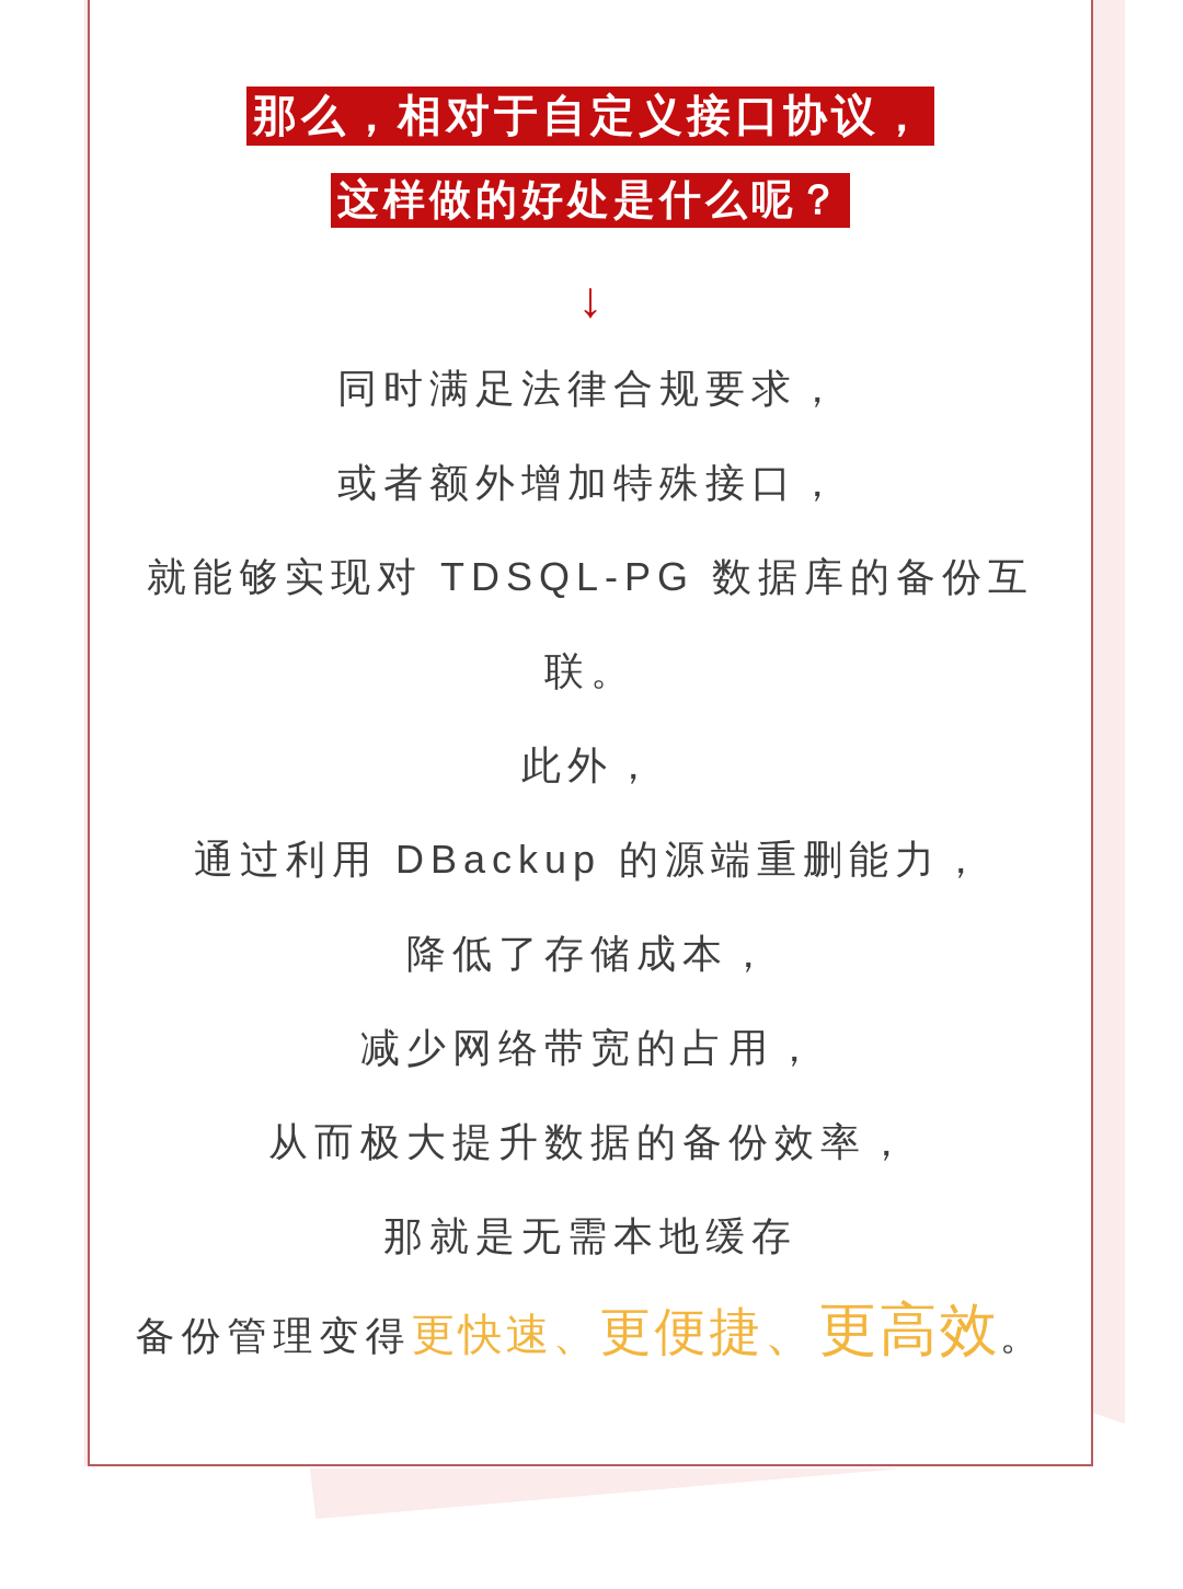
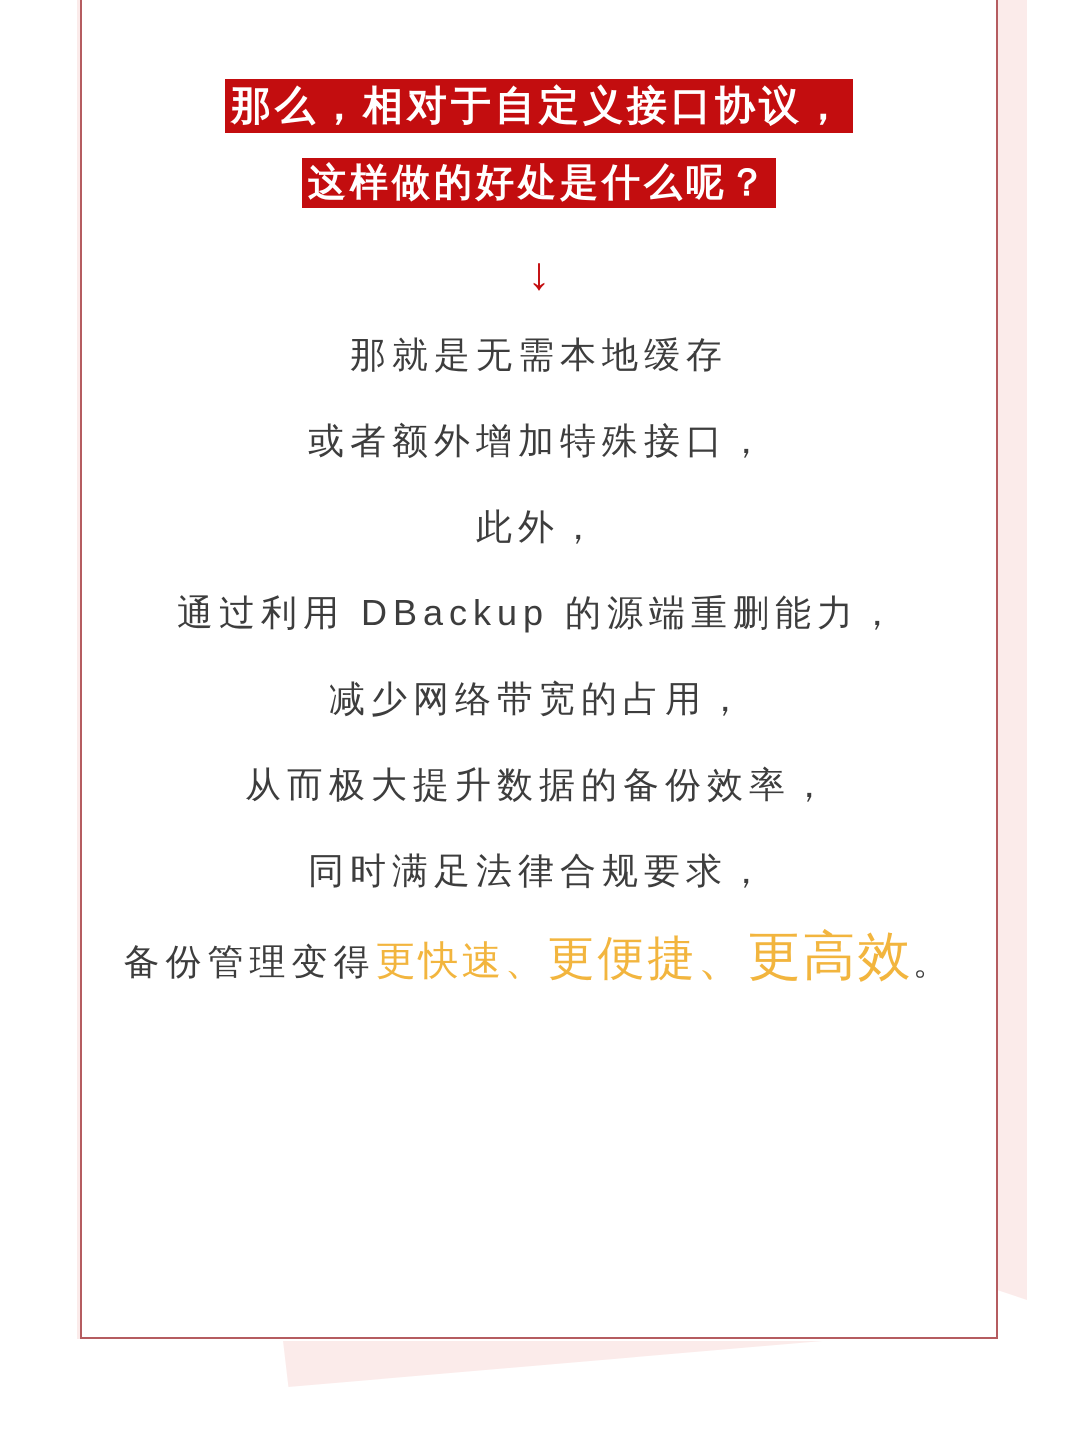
  那么，相对于自定义接口协议，
  这样做的好处是什么呢？
  ↓
- 同时满足法律合规要求，
+ 那就是无需本地缓存
  或者额外增加特殊接口，
- 就能够实现对 TDSQL-PG 数据库的备份互
- 联。
  此外，
  通过利用 DBackup 的源端重删能力，
- 降低了存储成本，
  减少网络带宽的占用，
  从而极大提升数据的备份效率，
- 那就是无需本地缓存
+ 同时满足法律合规要求，
  备份管理变得更快速、更便捷、更高效。
